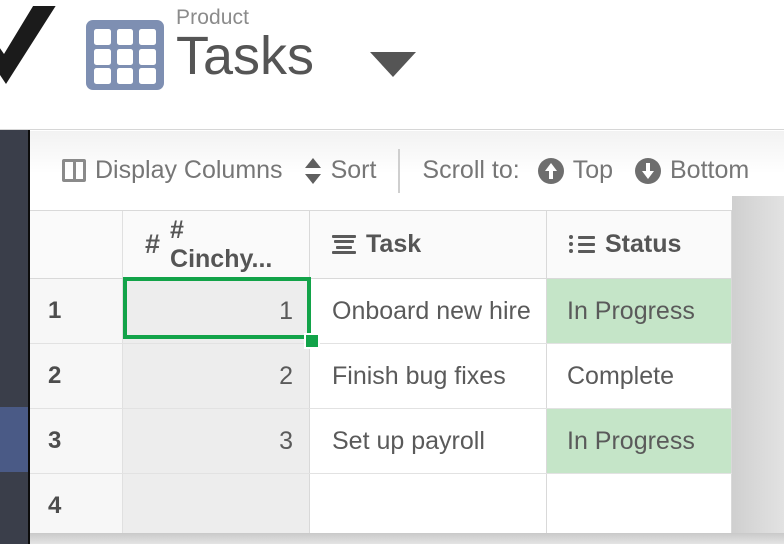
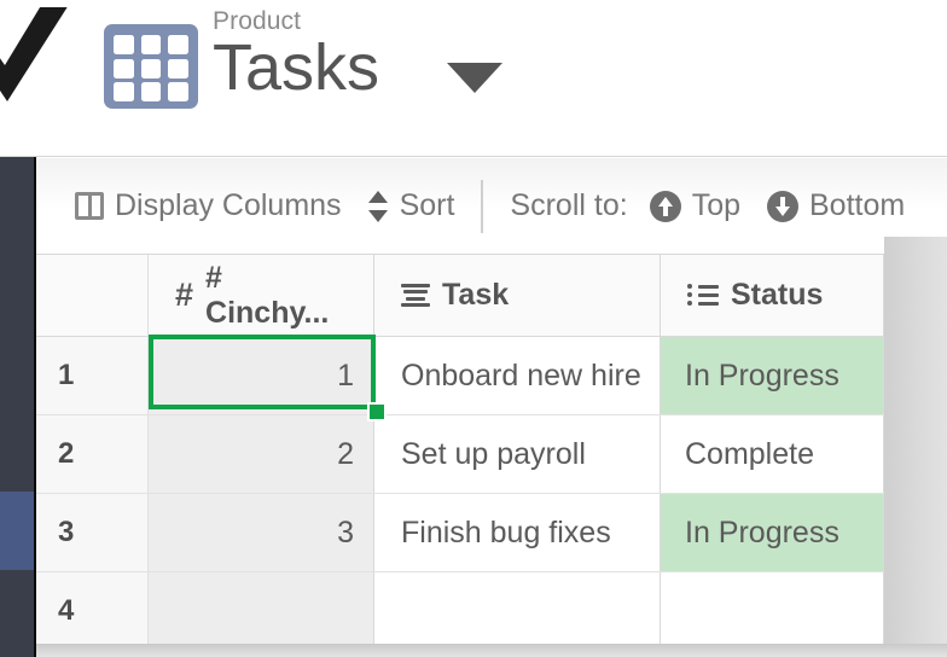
  Product
  Tasks
  Display Columns
  Sort
  Scroll to:
  Top
  Bottom
  #
  # Cinchy...
  Task
  Status
  1
  1
  Onboard new hire
  In Progress
  2
  2
- Finish bug fixes
+ Set up payroll
  Complete
  3
  3
- Set up payroll
+ Finish bug fixes
  In Progress
  4
